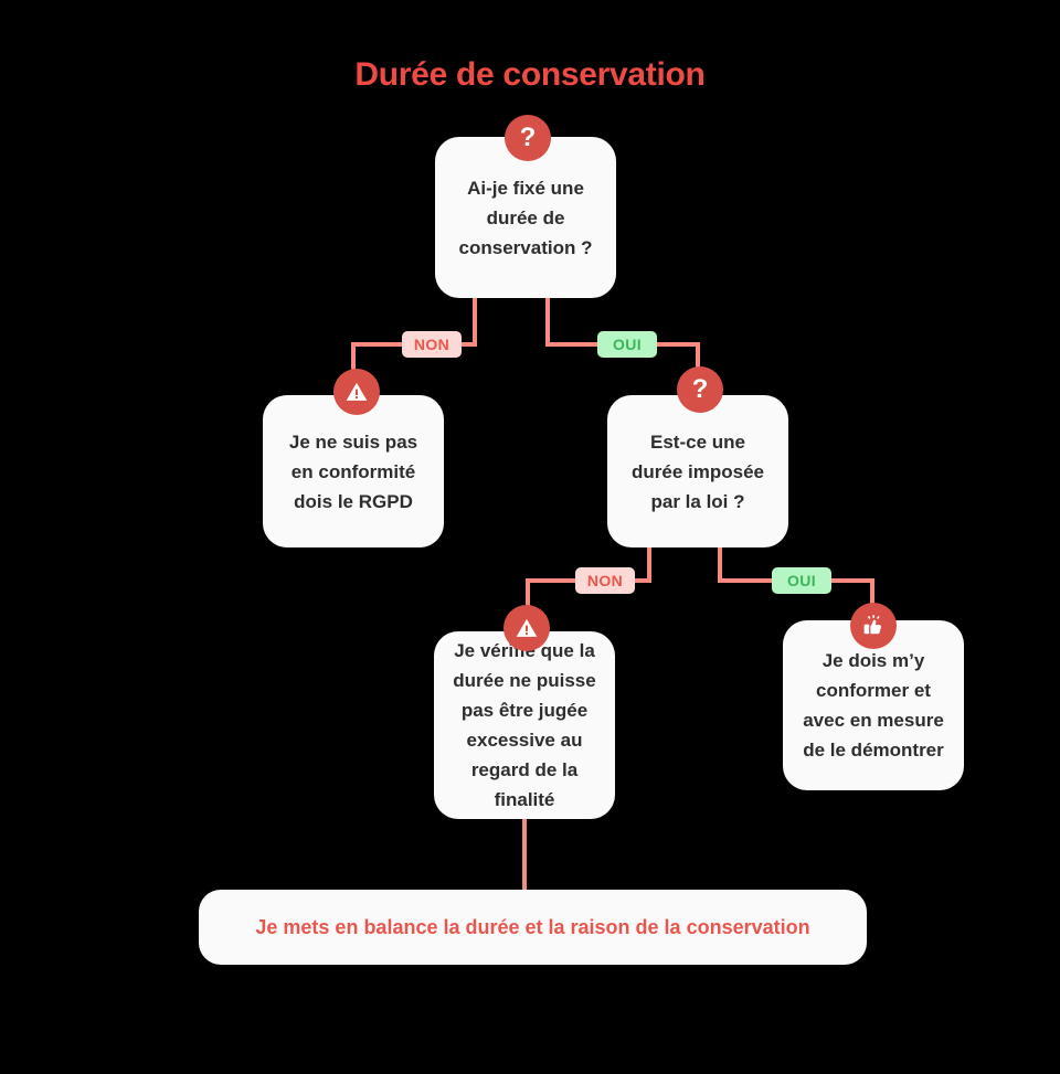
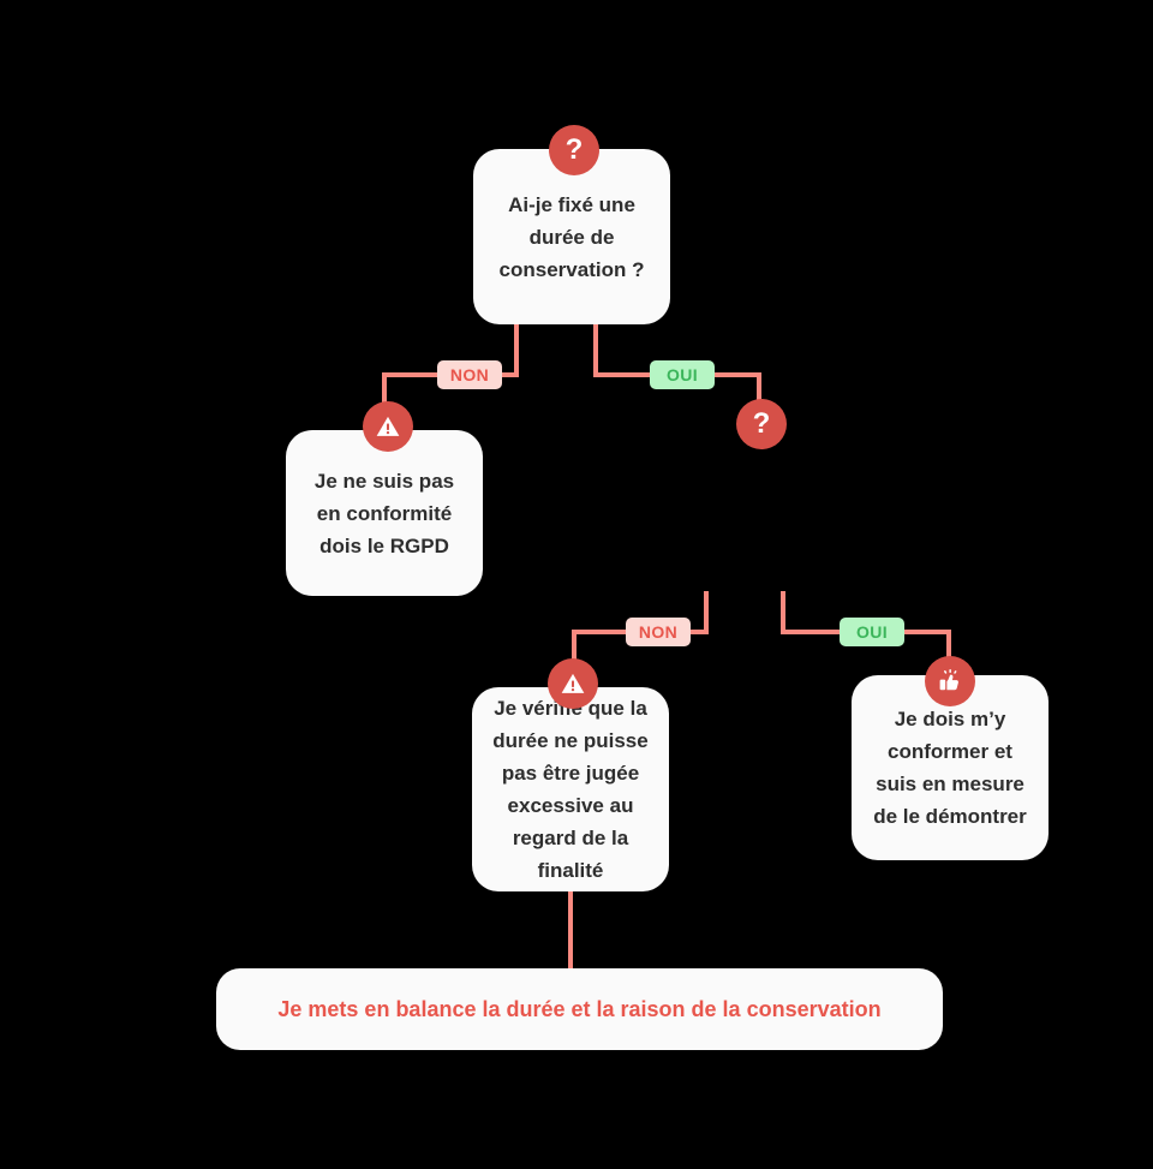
- Durée de conservation
  NON
  OUI
  NON
  OUI
  Ai-je fixé une durée de conservation ?
  ?
  Je ne suis pas en conformité dois le RGPD
- Est-ce une durée imposée par la loi ?
  ?
  Je vérif que la durée ne puisse pas être jugée excessive au regard de la finalité
- Je dois m’y conformer et avec en mesure de le démontrer
+ Je dois m’y conformer et suis en mesure de le démontrer
  Je mets en balance la durée et la raison de la conservation
